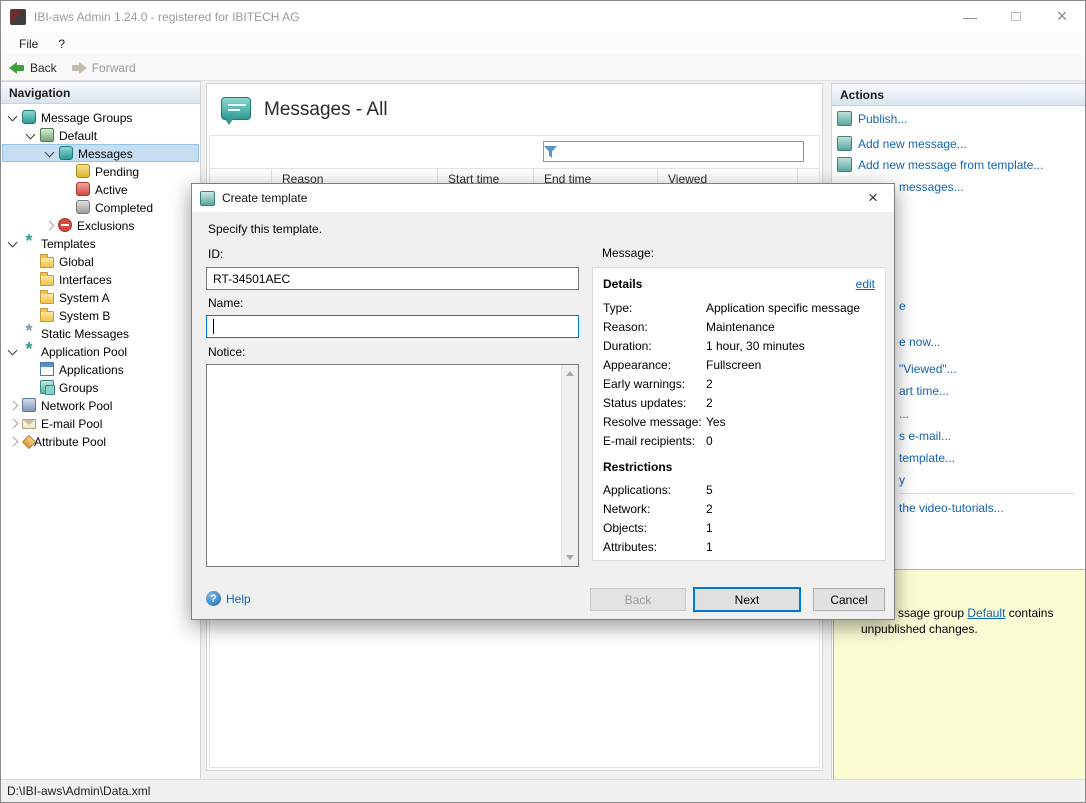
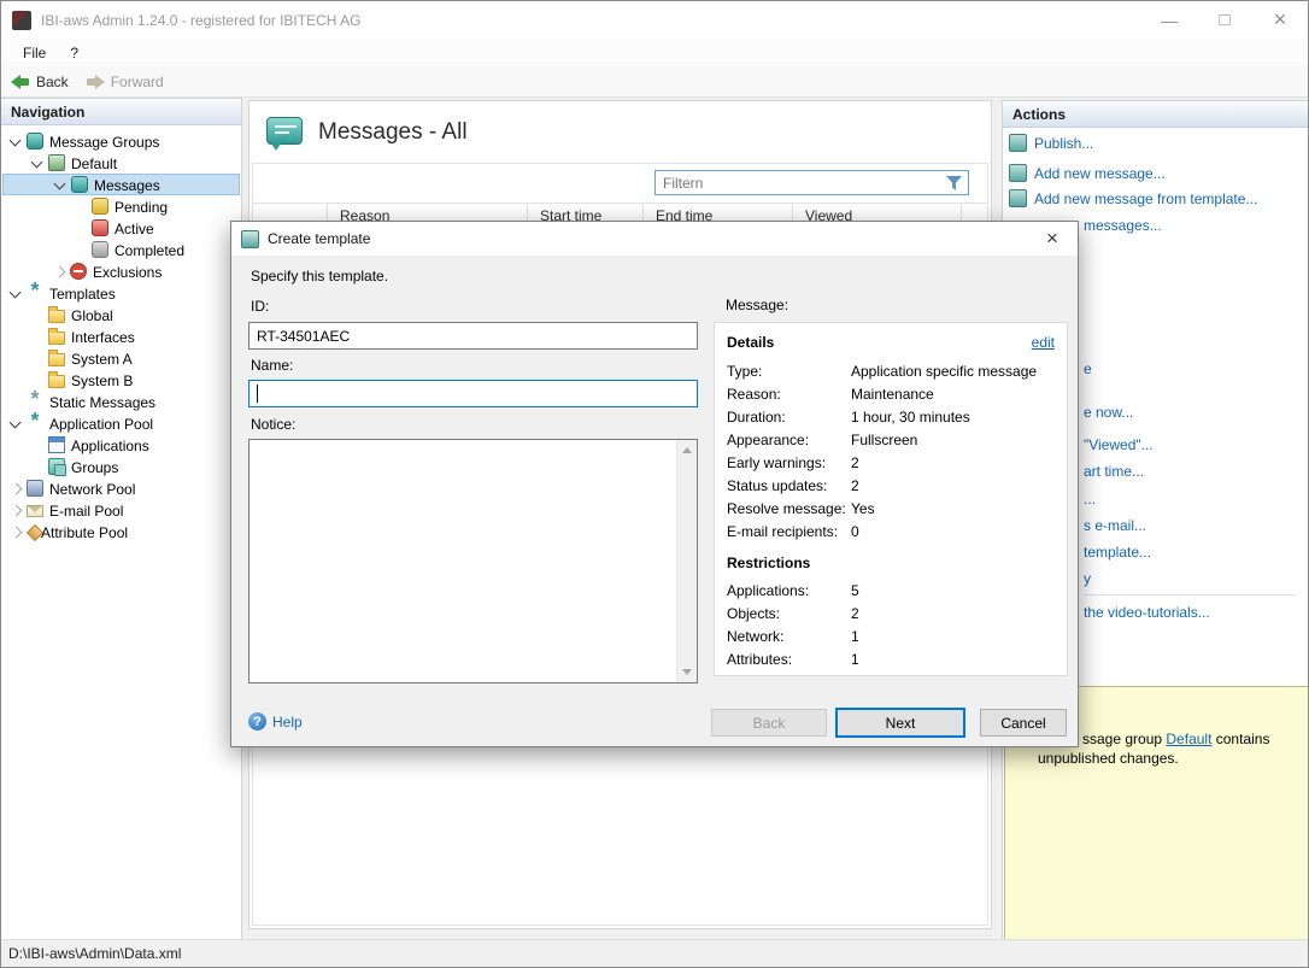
  IBI-aws Admin 1.24.0 - registered for IBITECH AG
  File
  ?
  Back
  Forward
  Navigation
  Message Groups
  Default
  Messages
  Pending
  Active
  Completed
  Exclusions
  Templates
  Global
  Interfaces
  System A
  System B
  Static Messages
  Application Pool
  Applications
  Groups
  Network Pool
  E-mail Pool
  Attribute Pool
  Messages - All
+ Filtern
  Reason
  Start time
  End time
  Viewed
  Actions
  ssage group Default contains
  unpublished changes.
  Publish...
  Add new message...
  Add new message from template...
  messages...
  e
  e now...
  "Viewed"...
  art time...
  ...
  s e-mail...
  template...
  y
  the video-tutorials...
  Create template
  Specify this template.
  ID:
  RT-34501AEC
  Name:
  Notice:
  Message:
  Details
  edit
  Type:
  Application specific message
  Reason:
  Maintenance
  Duration:
  1 hour, 30 minutes
  Appearance:
  Fullscreen
  Early warnings:
  2
  Status updates:
  2
  Resolve message:
  Yes
  E-mail recipients:
  0
  Restrictions
  Applications:
  5
- Network:
+ Objects:
  2
- Objects:
+ Network:
  1
  Attributes:
  1
  Help
  Back
  Next
  Cancel
  D:\IBI-aws\Admin\Data.xml
